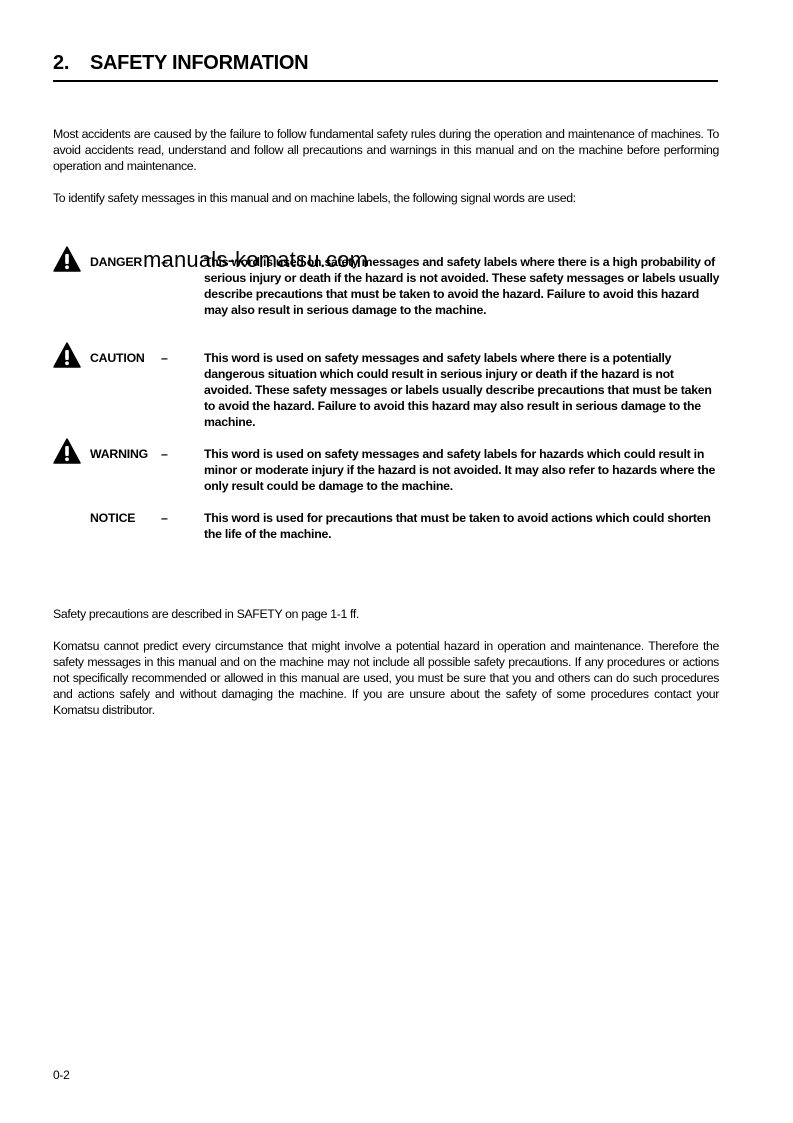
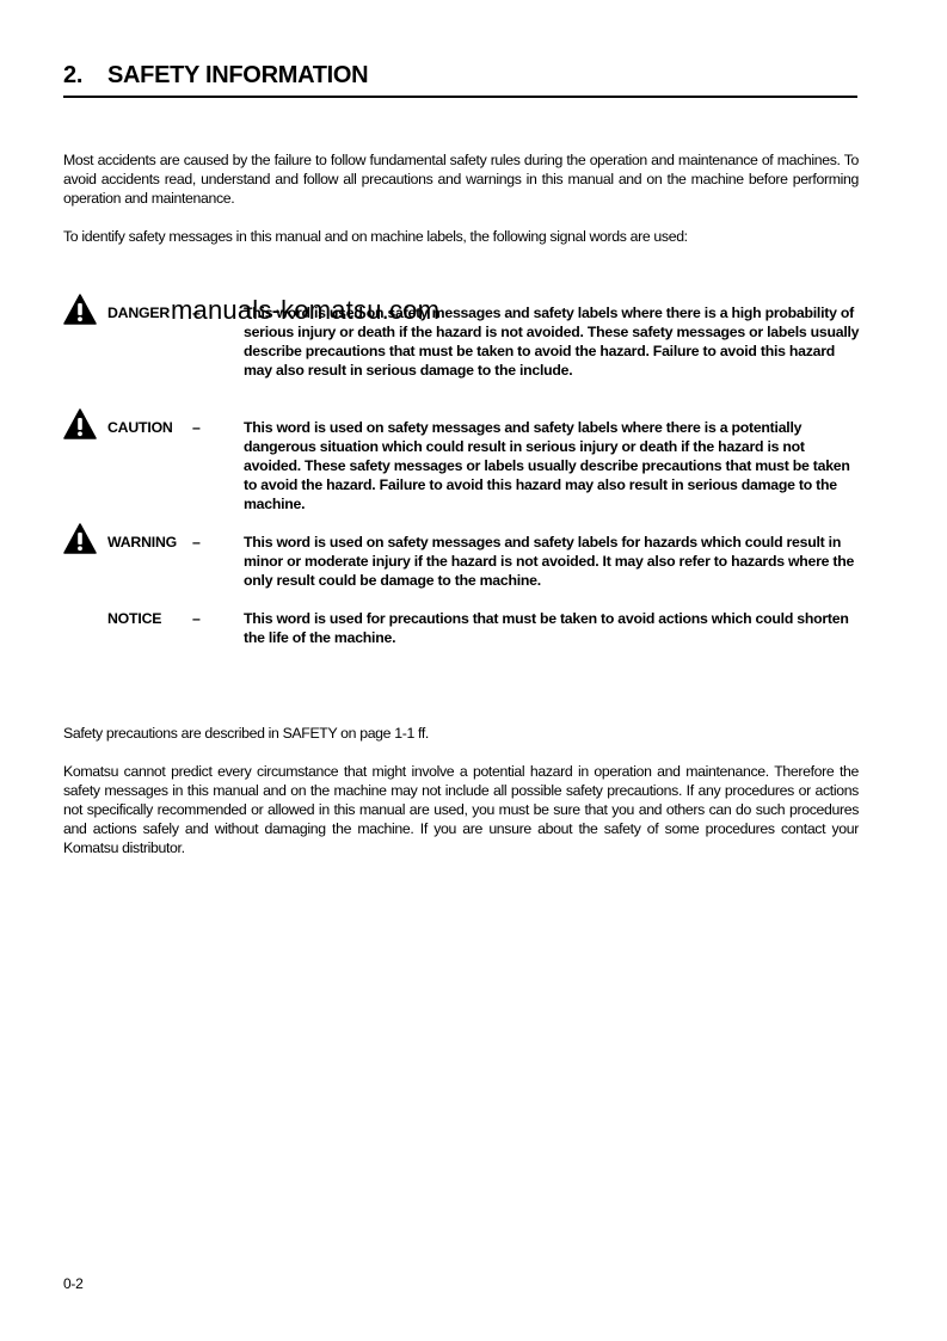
  2. SAFETY INFORMATION
  Most accidents are caused by the failure to follow fundamental safety rules during the operation and maintenance of machines. To avoid accidents read, understand and follow all precautions and warnings in this manual and on the machine before performing operation and maintenance.
  To identify safety messages in this manual and on machine labels, the following signal words are used:
  DANGER
  –
- This word is used on safety messages and safety labels where there is a high probability of serious injury or death if the hazard is not avoided. These safety messages or labels usually describe precautions that must be taken to avoid the hazard. Failure to avoid this hazard may also result in serious damage to the machine.
+ This word is used on safety messages and safety labels where there is a high probability of serious injury or death if the hazard is not avoided. These safety messages or labels usually describe precautions that must be taken to avoid the hazard. Failure to avoid this hazard may also result in serious damage to the include.
  CAUTION
  –
  This word is used on safety messages and safety labels where there is a potentially dangerous situation which could result in serious injury or death if the hazard is not avoided. These safety messages or labels usually describe precautions that must be taken to avoid the hazard. Failure to avoid this hazard may also result in serious damage to the machine.
  WARNING
  –
  This word is used on safety messages and safety labels for hazards which could result in minor or moderate injury if the hazard is not avoided. It may also refer to hazards where the only result could be damage to the machine.
  NOTICE
  –
  This word is used for precautions that must be taken to avoid actions which could shorten the life of the machine.
  manuals-komatsu.com
  Safety precautions are described in SAFETY on page 1-1 ff.
  Komatsu cannot predict every circumstance that might involve a potential hazard in operation and maintenance. Therefore the safety messages in this manual and on the machine may not include all possible safety precautions. If any procedures or actions not specifically recommended or allowed in this manual are used, you must be sure that you and others can do such procedures and actions safely and without damaging the machine. If you are unsure about the safety of some procedures contact your Komatsu distributor.
  0-2
